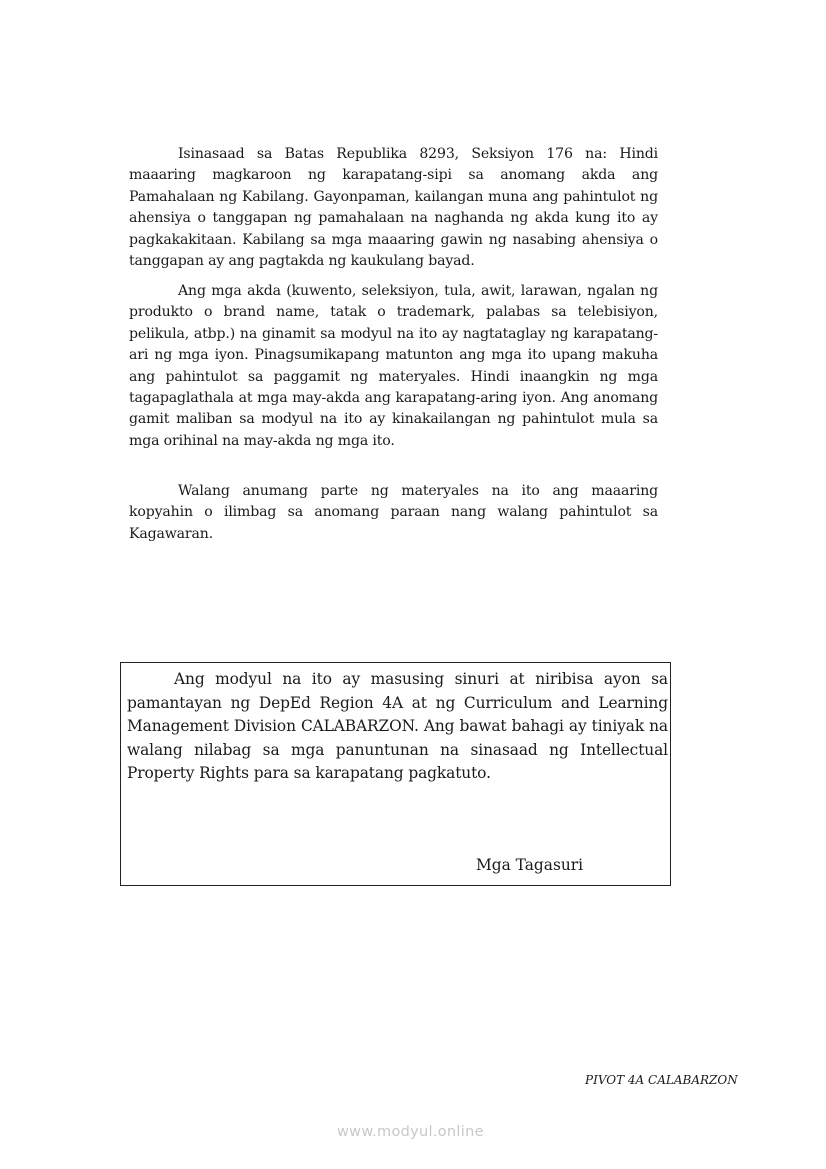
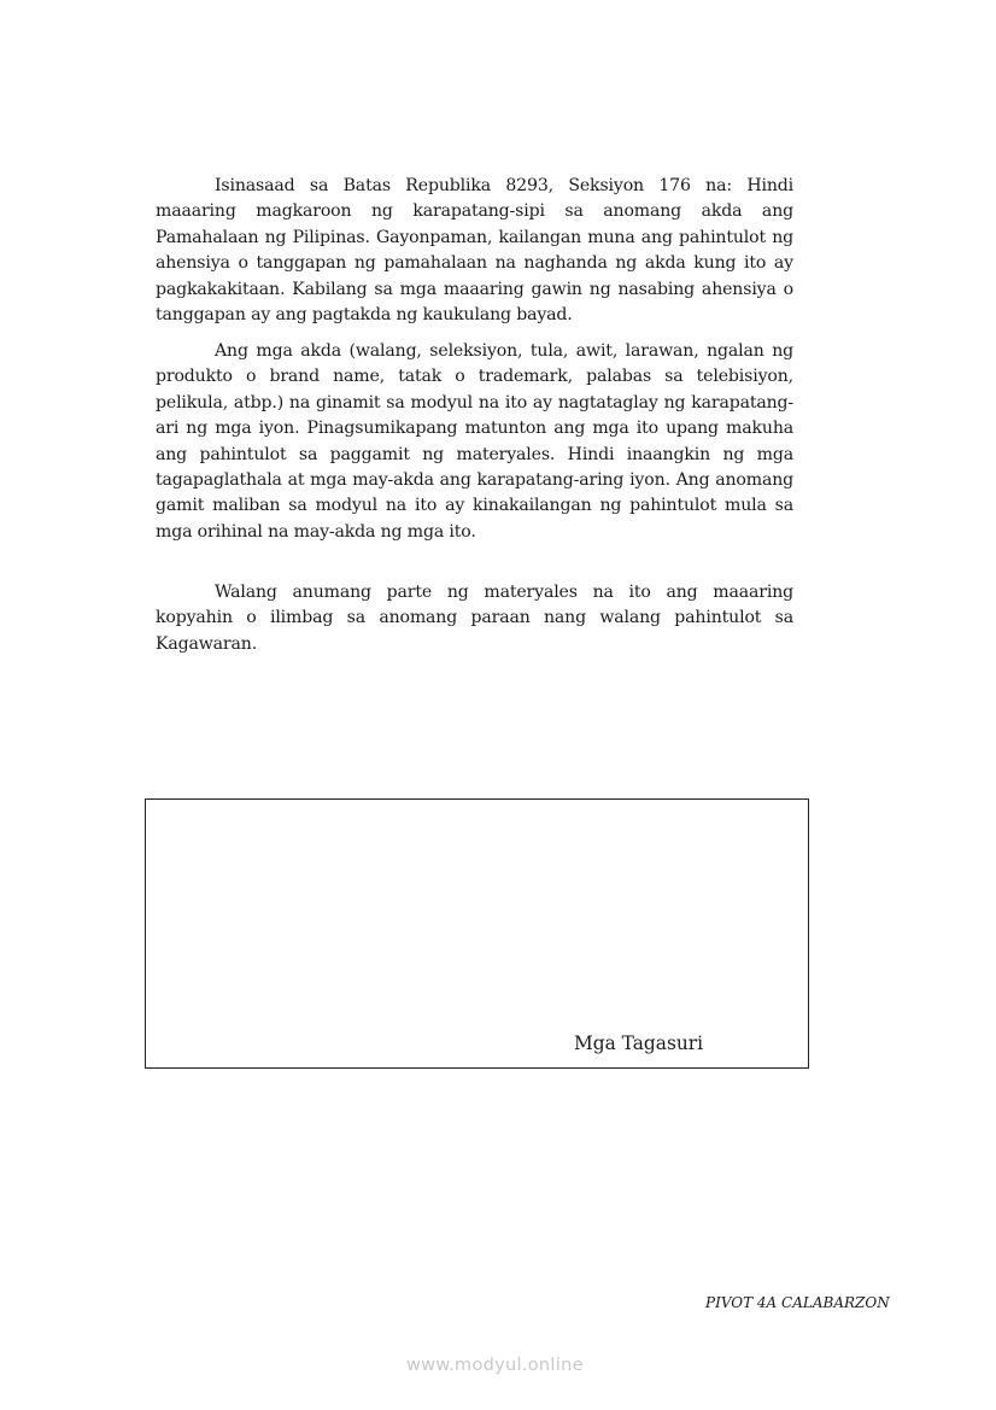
- Isinasaad sa Batas Republika 8293, Seksiyon 176 na: Hindi maaaring magkaroon ng karapatang-sipi sa anomang akda ang Pamahalaan ng Kabilang. Gayonpaman, kailangan muna ang pahintulot ng ahensiya o tanggapan ng pamahalaan na naghanda ng akda kung ito ay pagkakakitaan. Kabilang sa mga maaaring gawin ng nasabing ahensiya o tanggapan ay ang pagtakda ng kaukulang bayad.
+ Isinasaad sa Batas Republika 8293, Seksiyon 176 na: Hindi maaaring magkaroon ng karapatang-sipi sa anomang akda ang Pamahalaan ng Pilipinas. Gayonpaman, kailangan muna ang pahintulot ng ahensiya o tanggapan ng pamahalaan na naghanda ng akda kung ito ay pagkakakitaan. Kabilang sa mga maaaring gawin ng nasabing ahensiya o tanggapan ay ang pagtakda ng kaukulang bayad.
- Ang mga akda (kuwento, seleksiyon, tula, awit, larawan, ngalan ng produkto o brand name, tatak o trademark, palabas sa telebisiyon, pelikula, atbp.) na ginamit sa modyul na ito ay nagtataglay ng karapatang-ari ng mga iyon. Pinagsumikapang matunton ang mga ito upang makuha ang pahintulot sa paggamit ng materyales. Hindi inaangkin ng mga tagapaglathala at mga may-akda ang karapatang-aring iyon. Ang anomang gamit maliban sa modyul na ito ay kinakailangan ng pahintulot mula sa mga orihinal na may-akda ng mga ito.
+ Ang mga akda (walang, seleksiyon, tula, awit, larawan, ngalan ng produkto o brand name, tatak o trademark, palabas sa telebisiyon, pelikula, atbp.) na ginamit sa modyul na ito ay nagtataglay ng karapatang-ari ng mga iyon. Pinagsumikapang matunton ang mga ito upang makuha ang pahintulot sa paggamit ng materyales. Hindi inaangkin ng mga tagapaglathala at mga may-akda ang karapatang-aring iyon. Ang anomang gamit maliban sa modyul na ito ay kinakailangan ng pahintulot mula sa mga orihinal na may-akda ng mga ito.
  Walang anumang parte ng materyales na ito ang maaaring kopyahin o ilimbag sa anomang paraan nang walang pahintulot sa Kagawaran.
- Ang modyul na ito ay masusing sinuri at niribisa ayon sa pamantayan ng DepEd Region 4A at ng Curriculum and Learning Management Division CALABARZON. Ang bawat bahagi ay tiniyak na walang nilabag sa mga panuntunan na sinasaad ng Intellectual Property Rights para sa karapatang pagkatuto.
  Mga Tagasuri
  PIVOT 4A CALABARZON
  www.modyul.online
